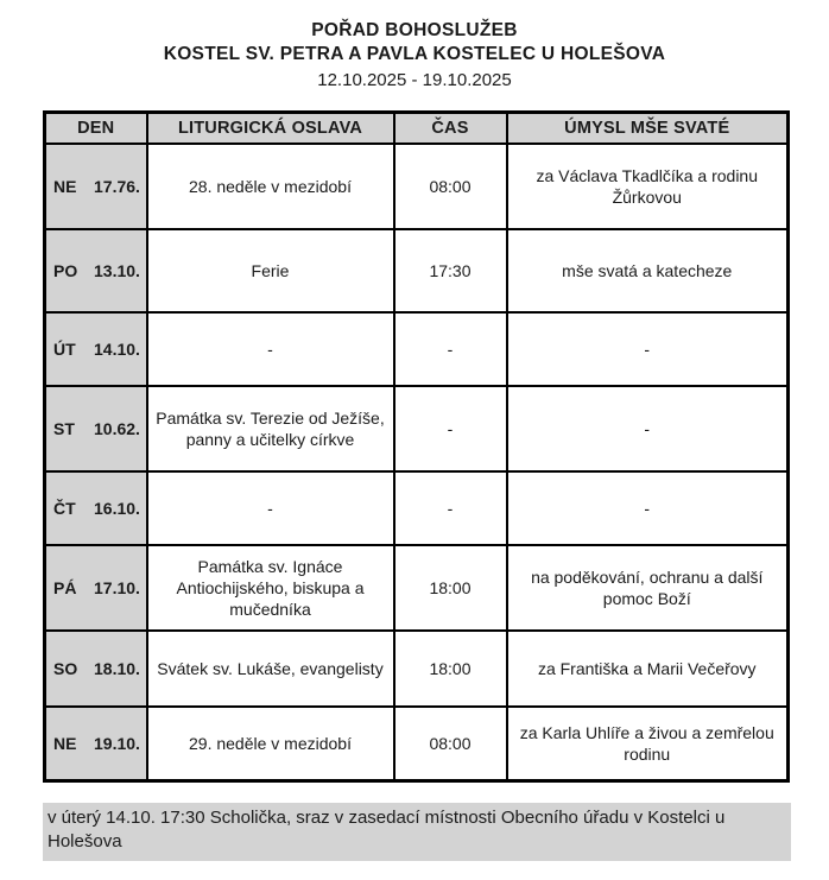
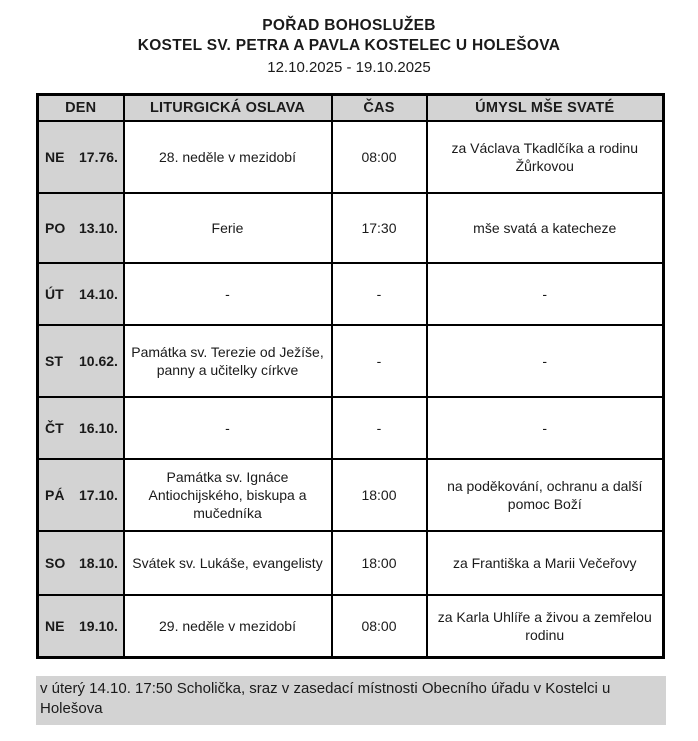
  POŘAD BOHOSLUŽEB
  KOSTEL SV. PETRA A PAVLA KOSTELEC U HOLEŠOVA
  12.10.2025 - 19.10.2025
  DEN	LITURGICKÁ OSLAVA	ČAS	ÚMYSL MŠE SVATÉ
  NE 17.76.	28. neděle v mezidobí	08:00	za Václava Tkadlčíka a rodinu Žůrkovou
  PO 13.10.	Ferie	17:30	mše svatá a katecheze
  ÚT 14.10.	-	-	-
  ST 10.62.	Památka sv. Terezie od Ježíše, panny a učitelky církve	-	-
  ČT 16.10.	-	-	-
  PÁ 17.10.	Památka sv. Ignáce Antiochijského, biskupa a mučedníka	18:00	na poděkování, ochranu a další pomoc Boží
  SO 18.10.	Svátek sv. Lukáše, evangelisty	18:00	za Františka a Marii Večeřovy
  NE 19.10.	29. neděle v mezidobí	08:00	za Karla Uhlíře a živou a zemřelou rodinu
- v úterý 14.10. 17:30 Scholička, sraz v zasedací místnosti Obecního úřadu v Kostelci u Holešova
+ v úterý 14.10. 17:50 Scholička, sraz v zasedací místnosti Obecního úřadu v Kostelci u Holešova
